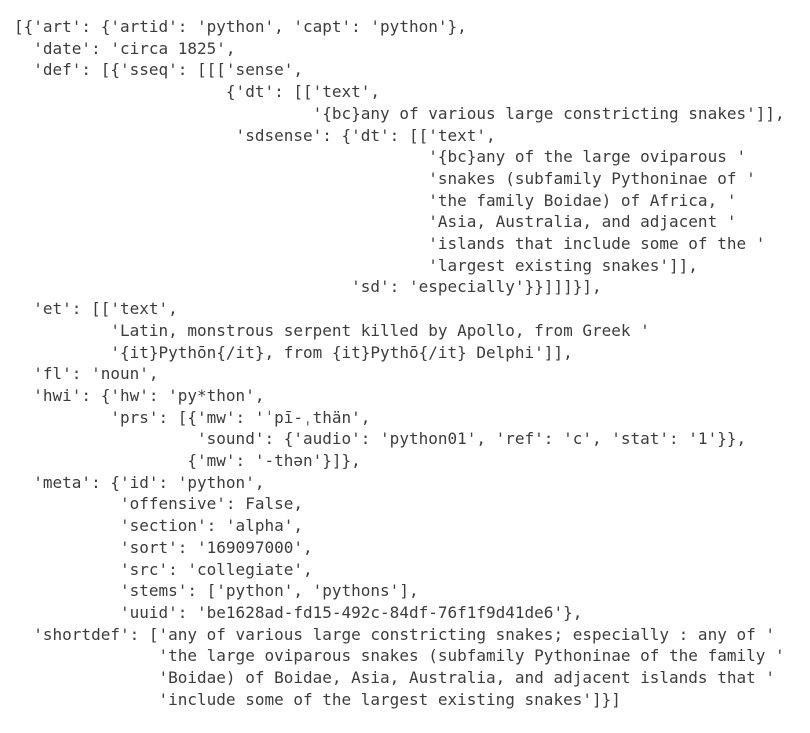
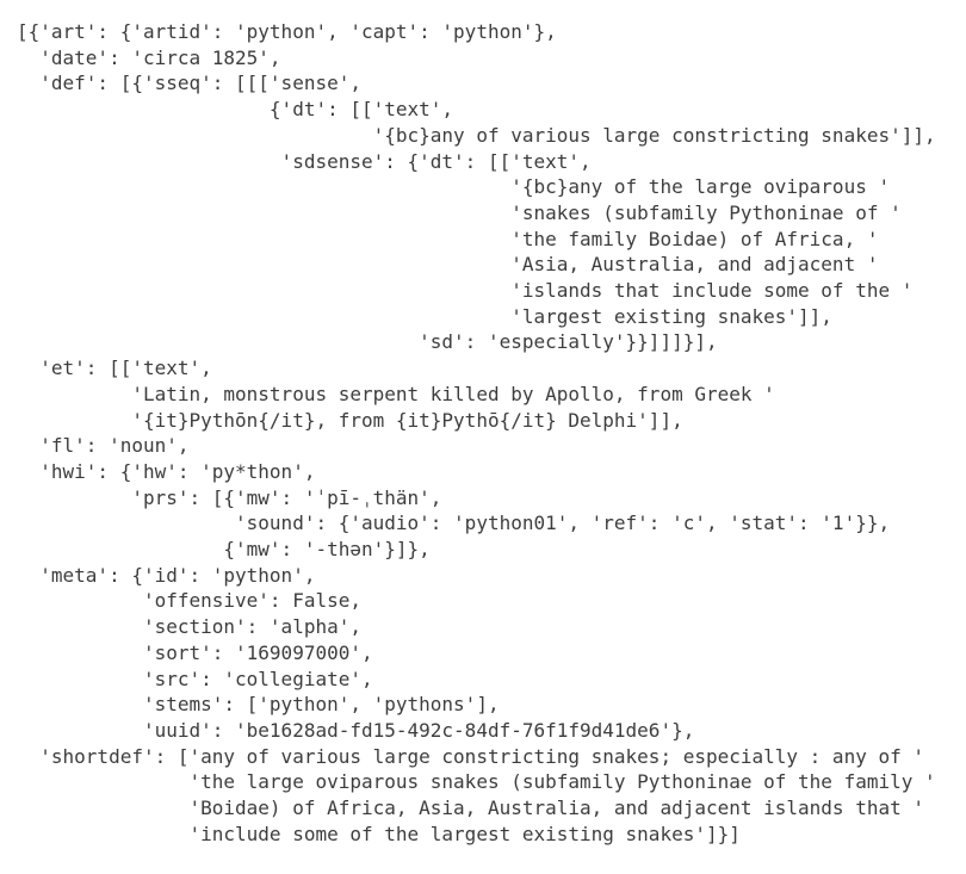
  [{'art': {'artid': 'python', 'capt': 'python'},
  'date': 'circa 1825',
  'def': [{'sseq': [[['sense',
  {'dt': [['text',
  '{bc}any of various large constricting snakes']],
  'sdsense': {'dt': [['text',
  '{bc}any of the large oviparous '
  'snakes (subfamily Pythoninae of '
  'the family Boidae) of Africa, '
  'Asia, Australia, and adjacent '
  'islands that include some of the '
  'largest existing snakes']],
  'sd': 'especially'}}]]]}],
  'et': [['text',
  'Latin, monstrous serpent killed by Apollo, from Greek '
  '{it}Pythōn{/it}, from {it}Pythō{/it} Delphi']],
  'fl': 'noun',
  'hwi': {'hw': 'py*thon',
  'prs': [{'mw': 'ˈpī-ˌthän',
  'sound': {'audio': 'python01', 'ref': 'c', 'stat': '1'}},
  {'mw': '-thən'}]},
  'meta': {'id': 'python',
  'offensive': False,
  'section': 'alpha',
  'sort': '169097000',
  'src': 'collegiate',
  'stems': ['python', 'pythons'],
  'uuid': 'be1628ad-fd15-492c-84df-76f1f9d41de6'},
  'shortdef': ['any of various large constricting snakes; especially : any of '
  'the large oviparous snakes (subfamily Pythoninae of the family '
- 'Boidae) of Boidae, Asia, Australia, and adjacent islands that '
+ 'Boidae) of Africa, Asia, Australia, and adjacent islands that '
  'include some of the largest existing snakes']}]
